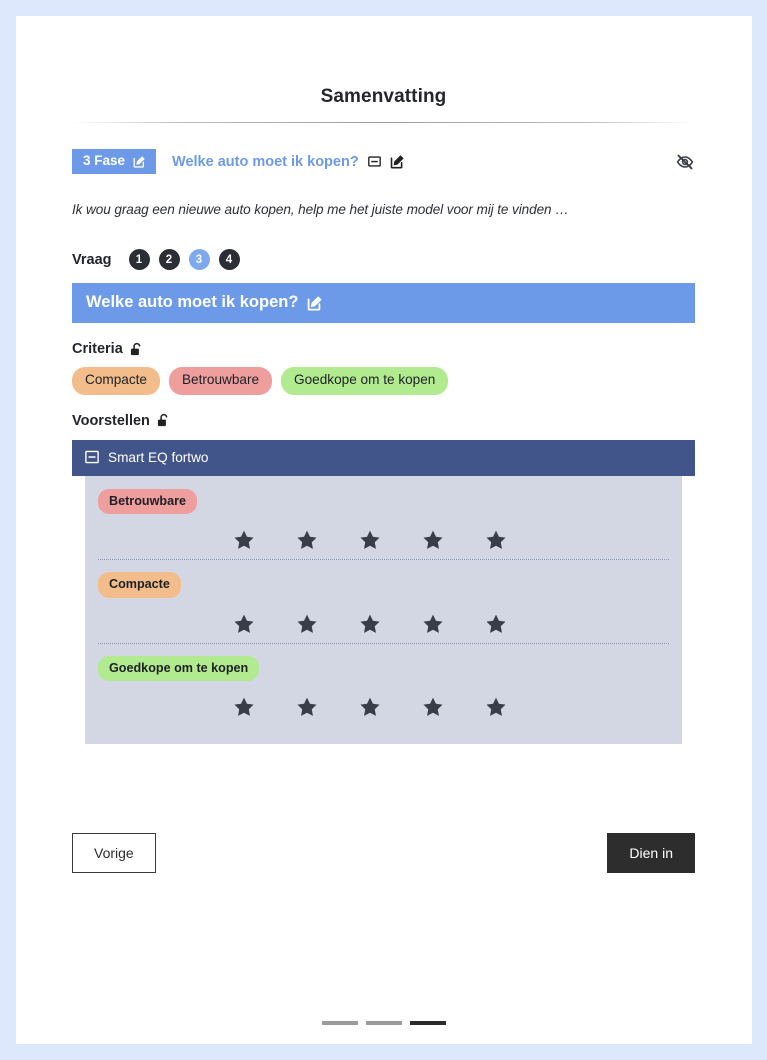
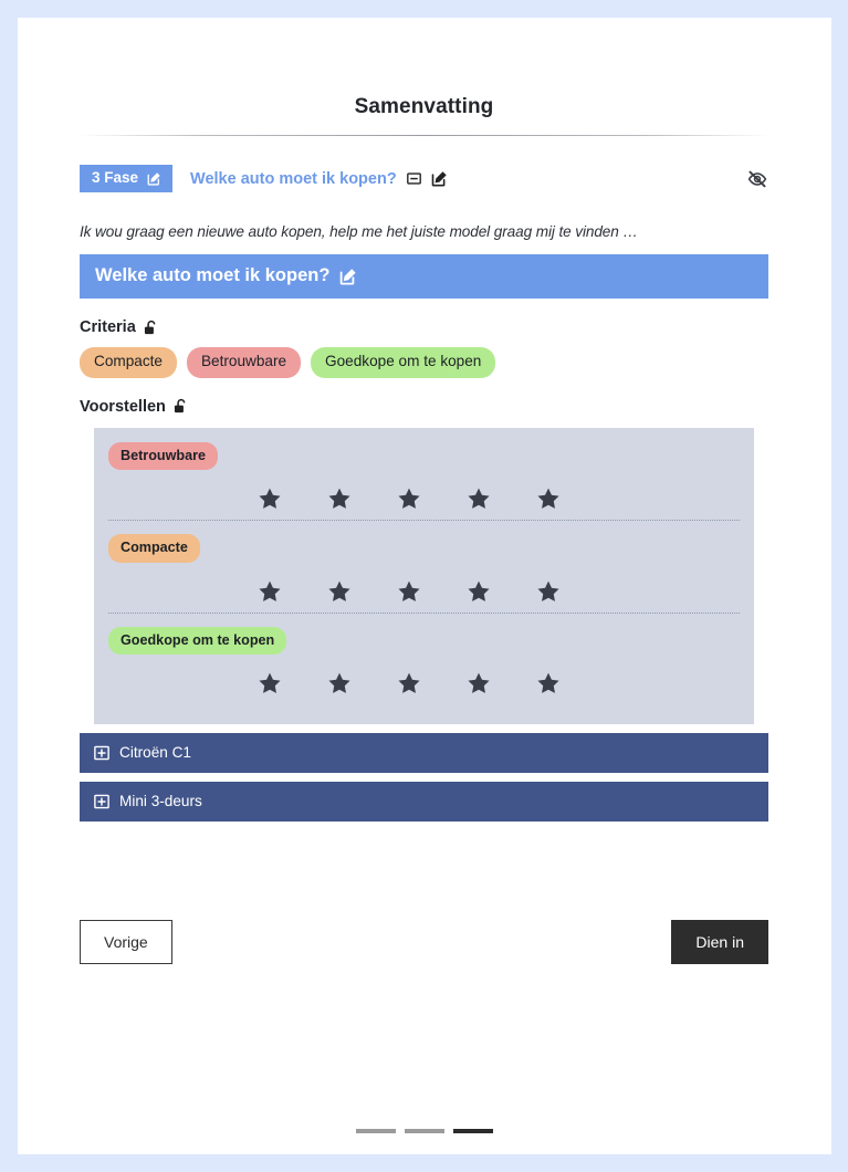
  Samenvatting
  3 Fase
  Welke auto moet ik kopen?
- Ik wou graag een nieuwe auto kopen, help me het juiste model voor mij te vinden …
+ Ik wou graag een nieuwe auto kopen, help me het juiste model graag mij te vinden …
- Vraag
- 1
- 2
- 3
- 4
  Welke auto moet ik kopen?
  Criteria
  Compacte
  Betrouwbare
  Goedkope om te kopen
  Voorstellen
- Smart EQ fortwo
  Betrouwbare
  Compacte
  Goedkope om te kopen
+ Citroën C1
+ Mini 3-deurs
  Vorige
  Dien in
